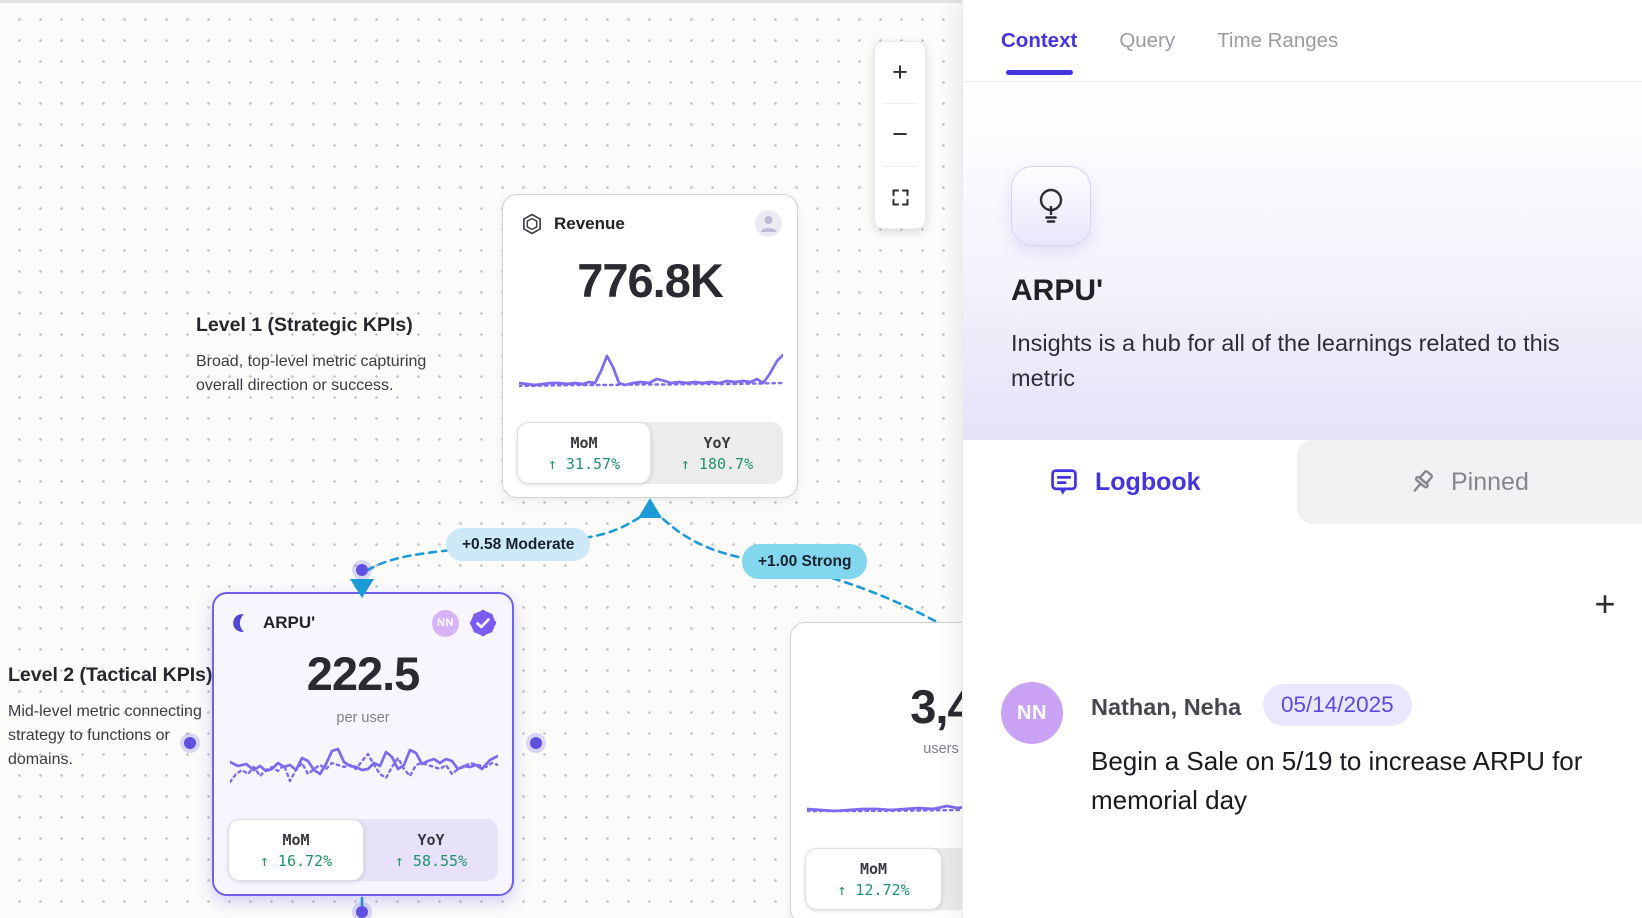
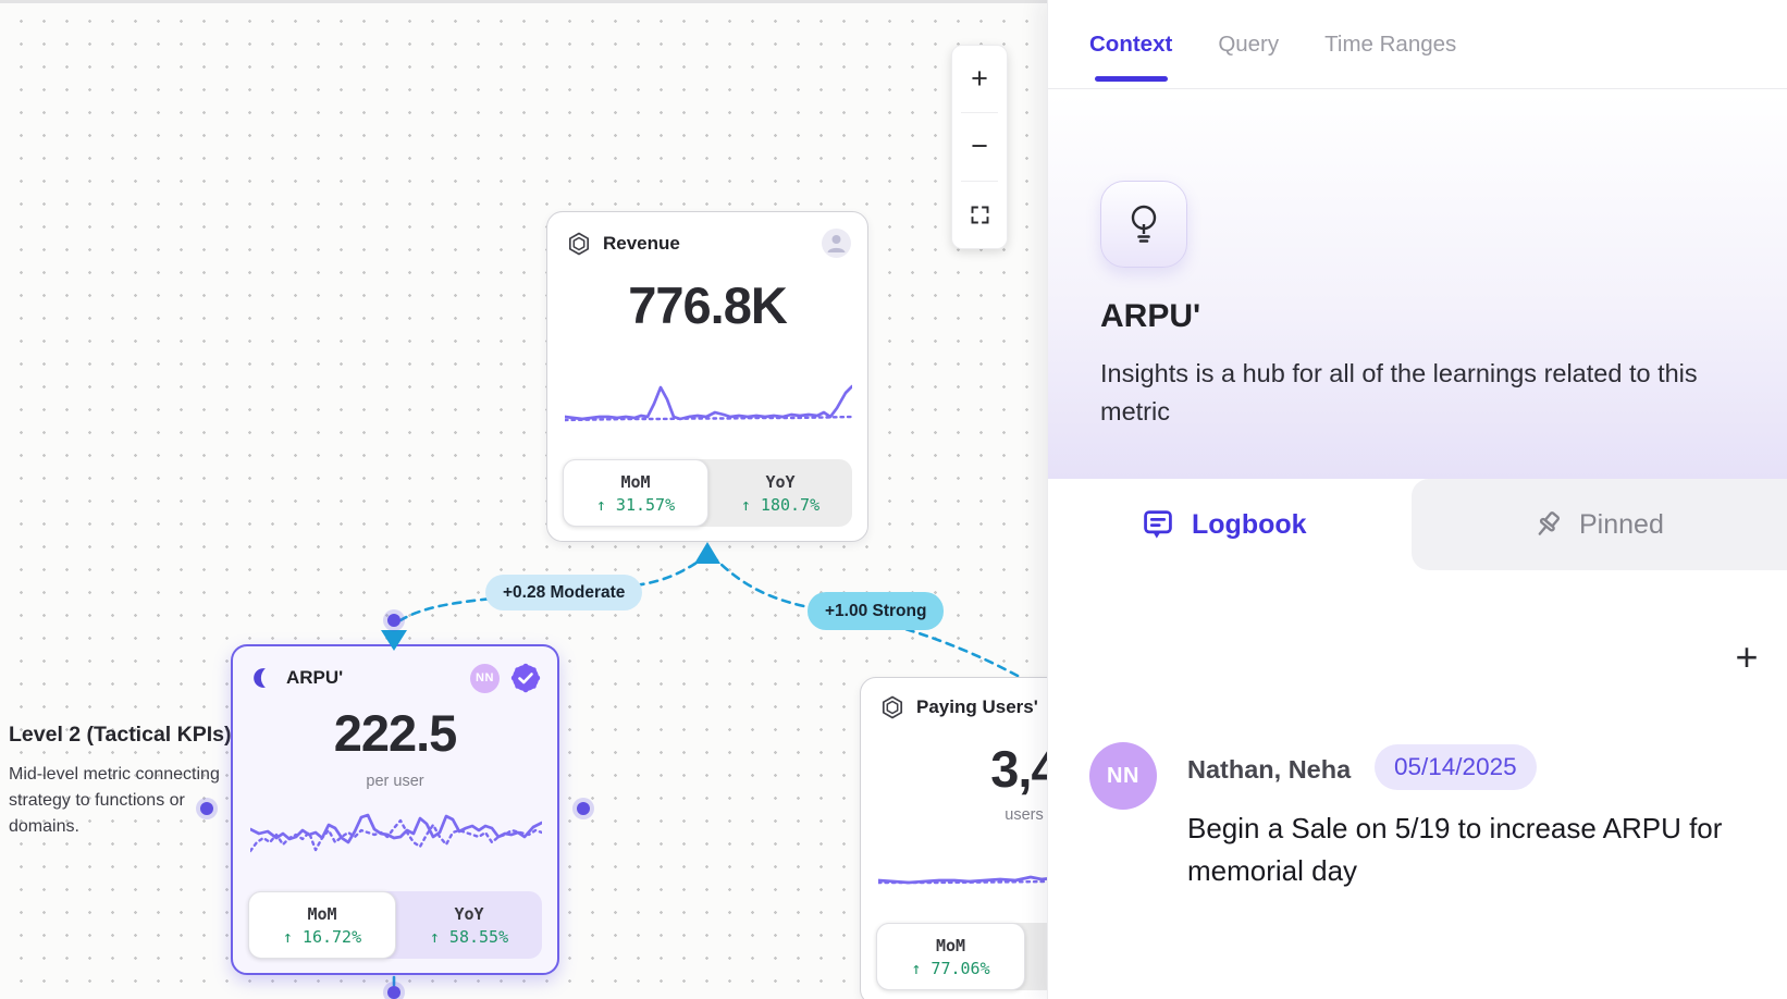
- Level 1 (Strategic KPIs)
- Broad, top-level metric capturing overall direction or success.
  Level 2 (Tactical KPIs)
  Mid-level metric connecting strategy to functions or domains.
  Revenue
  776.8K
  MoM
  ↑ 31.57%
  YoY
  ↑ 180.7%
  ARPU'
  NN
  222.5
  per user
  MoM
  ↑ 16.72%
  YoY
  ↑ 58.55%
+ Paying Users'
  3,4
  users
  MoM
- ↑ 12.72%
+ ↑ 77.06%
- +0.58 Moderate
+ +0.28 Moderate
  +1.00 Strong
  +
  −
  Context
  Query
  Time Ranges
  ARPU'
  Insights is a hub for all of the learnings related to this metric
  Logbook
  Pinned
  +
  NN
  Nathan, Neha
  05/14/2025
  Begin a Sale on 5/19 to increase ARPU for memorial day
